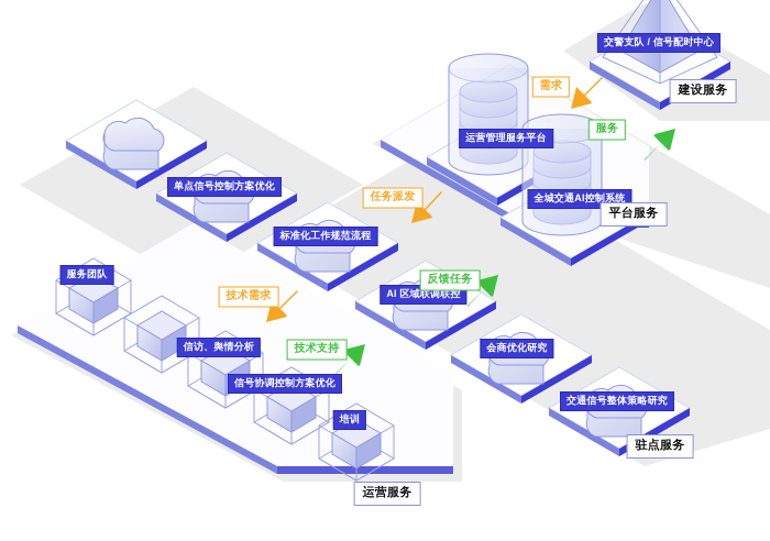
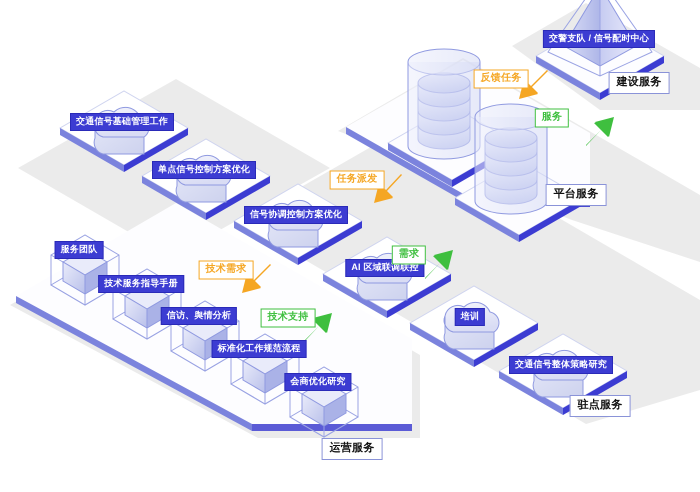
+ 交通信号基础管理工作
  单点信号控制方案优化
- 标准化工作规范流程
+ 信号协调控制方案优化
  AI 区域联调联控
- 会商优化研究
+ 培训
  交通信号整体策略研究
- 运营管理服务平台
- 全城交通AI控制系统
  交警支队 / 信号配时中心
  服务团队
+ 技术服务指导手册
  信访、舆情分析
- 信号协调控制方案优化
+ 标准化工作规范流程
- 培训
+ 会商优化研究
  建设服务
  平台服务
  驻点服务
  运营服务
- 需求
+ 反馈任务
  服务
  任务派发
- 反馈任务
+ 需求
  技术需求
  技术支持
